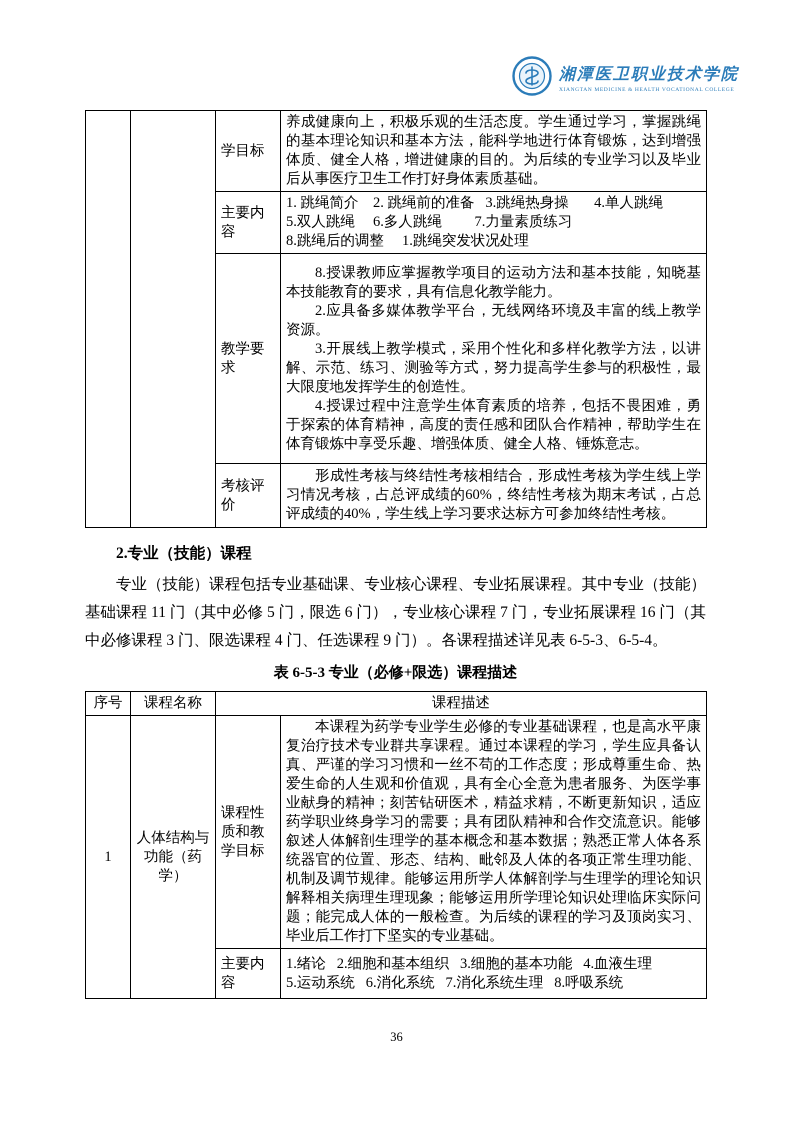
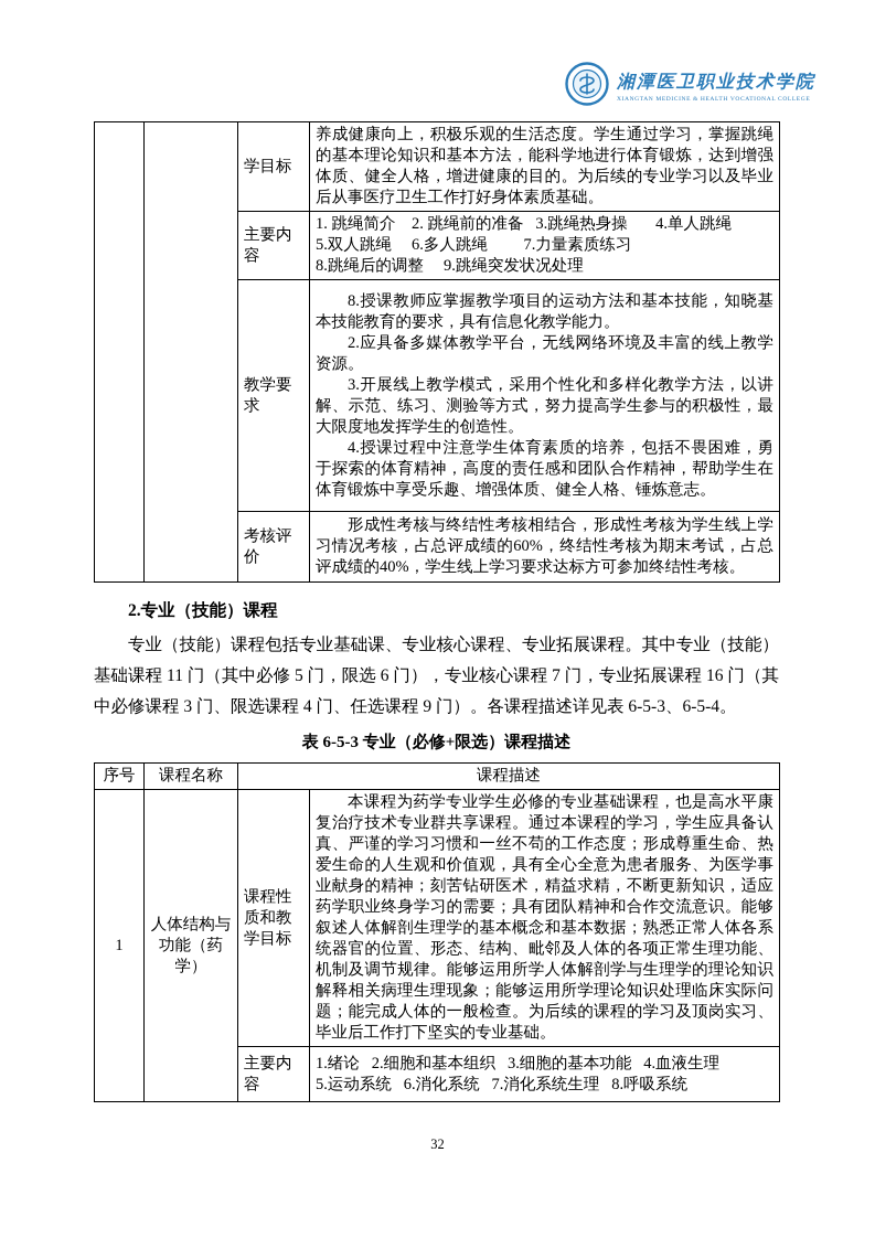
  湘潭医卫职业技术学院
  		学目标	养成健康向上，积极乐观的生活态度。学生通过学习，掌握跳绳的基本理论知识和基本方法，能科学地进行体育锻炼，达到增强体质、健全人格，增进健康的目的。为后续的专业学习以及毕业后从事医疗卫生工作打好身体素质基础。
- 主要内容	1. 跳绳简介 2. 跳绳前的准备 3.跳绳热身操 4.单人跳绳 5.双人跳绳 6.多人跳绳 7.力量素质练习 8.跳绳后的调整 1.跳绳突发状况处理
+ 主要内容	1. 跳绳简介 2. 跳绳前的准备 3.跳绳热身操 4.单人跳绳 5.双人跳绳 6.多人跳绳 7.力量素质练习 8.跳绳后的调整 9.跳绳突发状况处理
  教学要求	8.授课教师应掌握教学项目的运动方法和基本技能，知晓基本技能教育的要求，具有信息化教学能力。 2.应具备多媒体教学平台，无线网络环境及丰富的线上教学资源。 3.开展线上教学模式，采用个性化和多样化教学方法，以讲解、示范、练习、测验等方式，努力提高学生参与的积极性，最大限度地发挥学生的创造性。 4.授课过程中注意学生体育素质的培养，包括不畏困难，勇于探索的体育精神，高度的责任感和团队合作精神，帮助学生在体育锻炼中享受乐趣、增强体质、健全人格、锤炼意志。
  考核评价	形成性考核与终结性考核相结合，形成性考核为学生线上学习情况考核，占总评成绩的60%，终结性考核为期末考试，占总评成绩的40%，学生线上学习要求达标方可参加终结性考核。
  2.专业（技能）课程
  专业（技能）课程包括专业基础课、专业核心课程、专业拓展课程。其中专业（技能）基础课程 11 门（其中必修 5 门，限选 6 门），专业核心课程 7 门，专业拓展课程 16 门（其中必修课程 3 门、限选课程 4 门、任选课程 9 门）。各课程描述详见表 6-5-3、6-5-4。
  表 6-5-3 专业（必修+限选）课程描述
  序号	课程名称	课程描述
  1	人体结构与功能（药学）	课程性质和教学目标	本课程为药学专业学生必修的专业基础课程，也是高水平康复治疗技术专业群共享课程。通过本课程的学习，学生应具备认真、严谨的学习习惯和一丝不苟的工作态度；形成尊重生命、热爱生命的人生观和价值观，具有全心全意为患者服务、为医学事业献身的精神；刻苦钻研医术，精益求精，不断更新知识，适应药学职业终身学习的需要；具有团队精神和合作交流意识。能够叙述人体解剖生理学的基本概念和基本数据；熟悉正常人体各系统器官的位置、形态、结构、毗邻及人体的各项正常生理功能、机制及调节规律。能够运用所学人体解剖学与生理学的理论知识解释相关病理生理现象；能够运用所学理论知识处理临床实际问题；能完成人体的一般检查。为后续的课程的学习及顶岗实习、毕业后工作打下坚实的专业基础。
  主要内容	1.绪论 2.细胞和基本组织 3.细胞的基本功能 4.血液生理 5.运动系统 6.消化系统 7.消化系统生理 8.呼吸系统
- 36
+ 32
